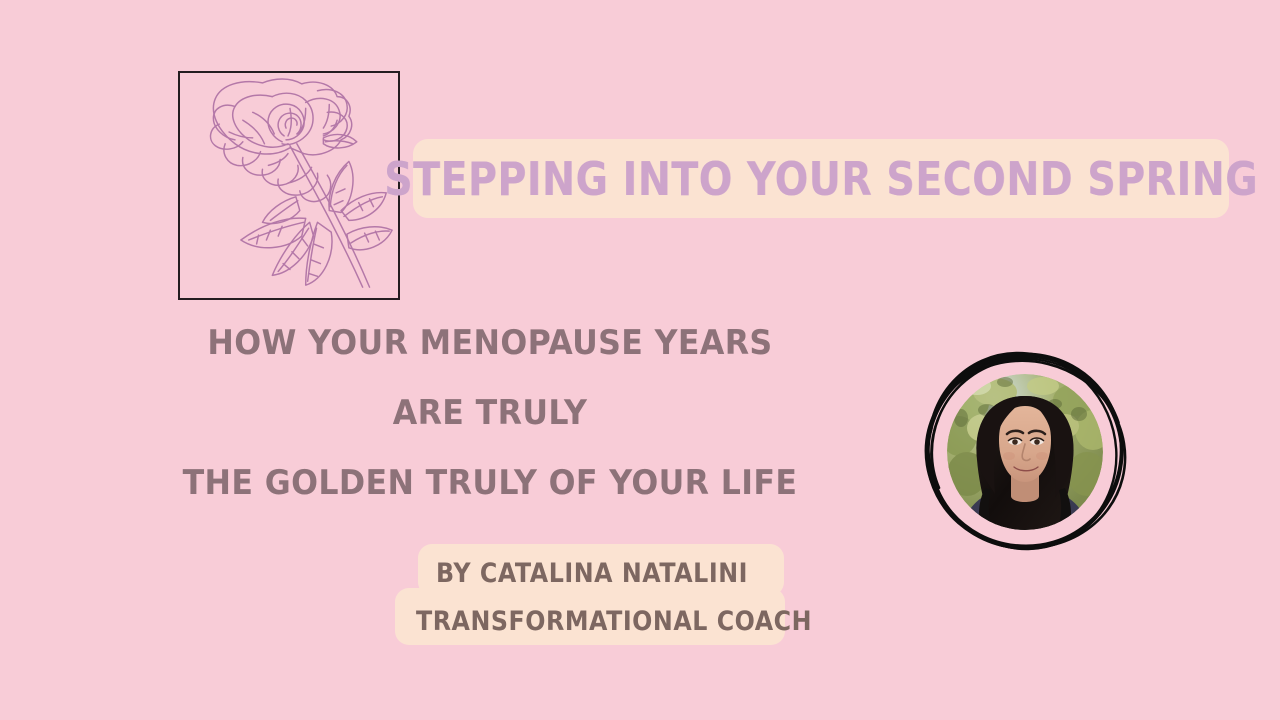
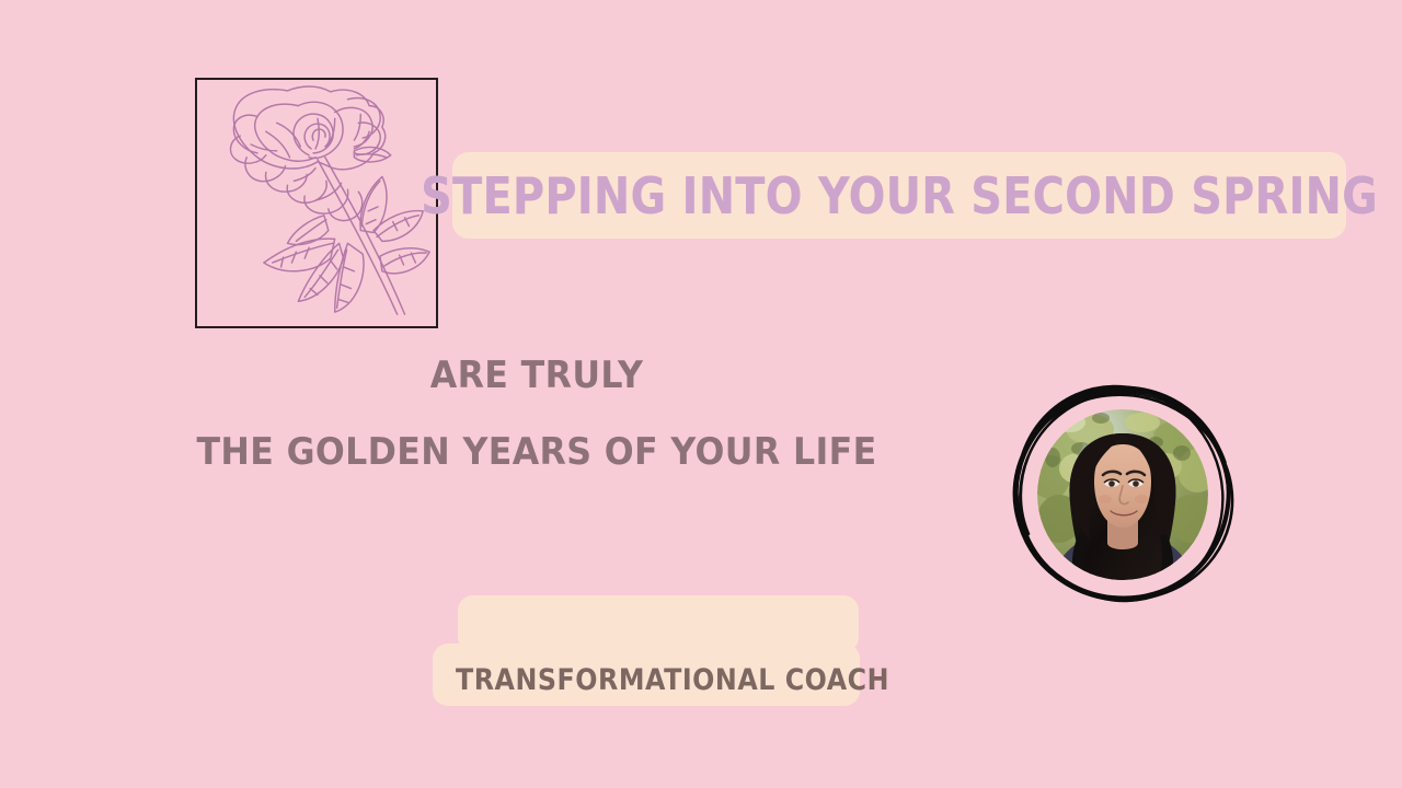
  STEPPING INTO YOUR SECOND SPRING
- HOW YOUR MENOPAUSE YEARS
  ARE TRULY
- THE GOLDEN TRULY OF YOUR LIFE
+ THE GOLDEN YEARS OF YOUR LIFE
- BY CATALINA NATALINI
  TRANSFORMATIONAL COACH
